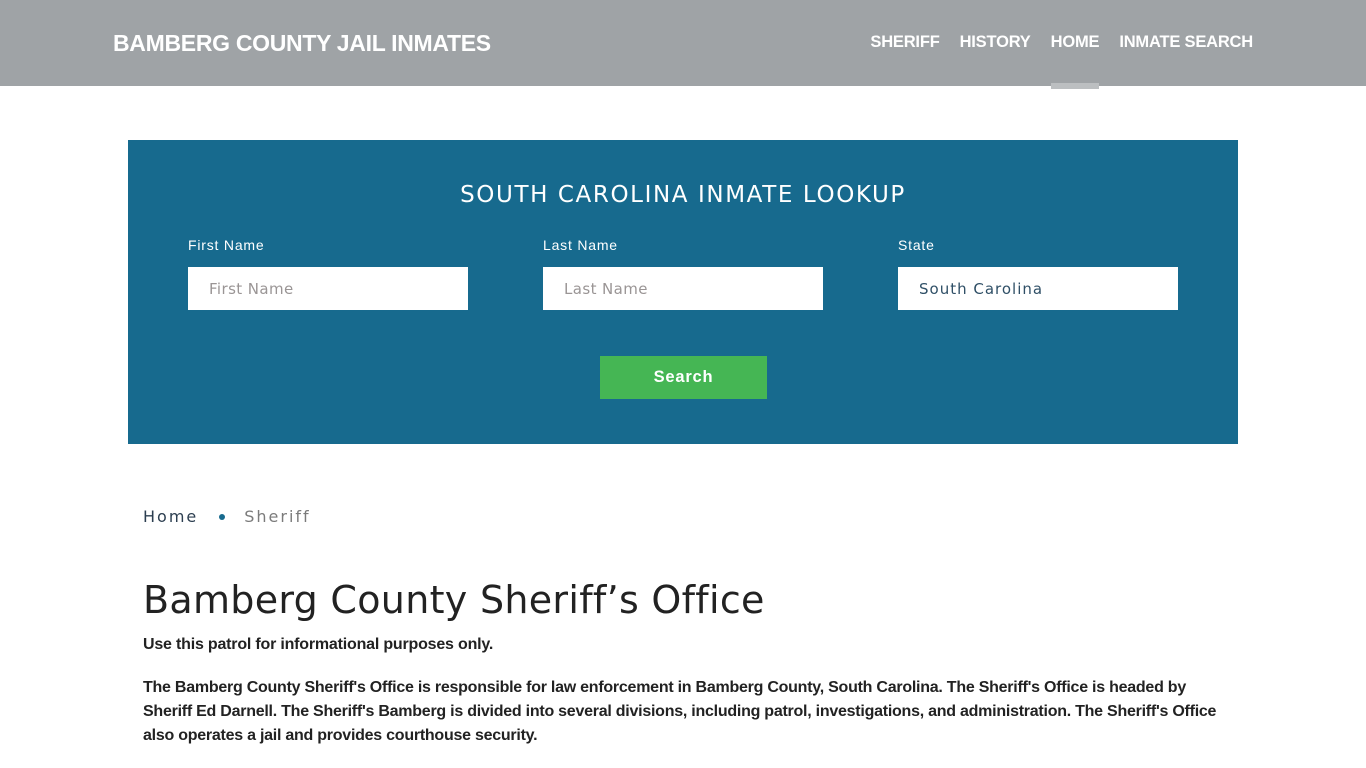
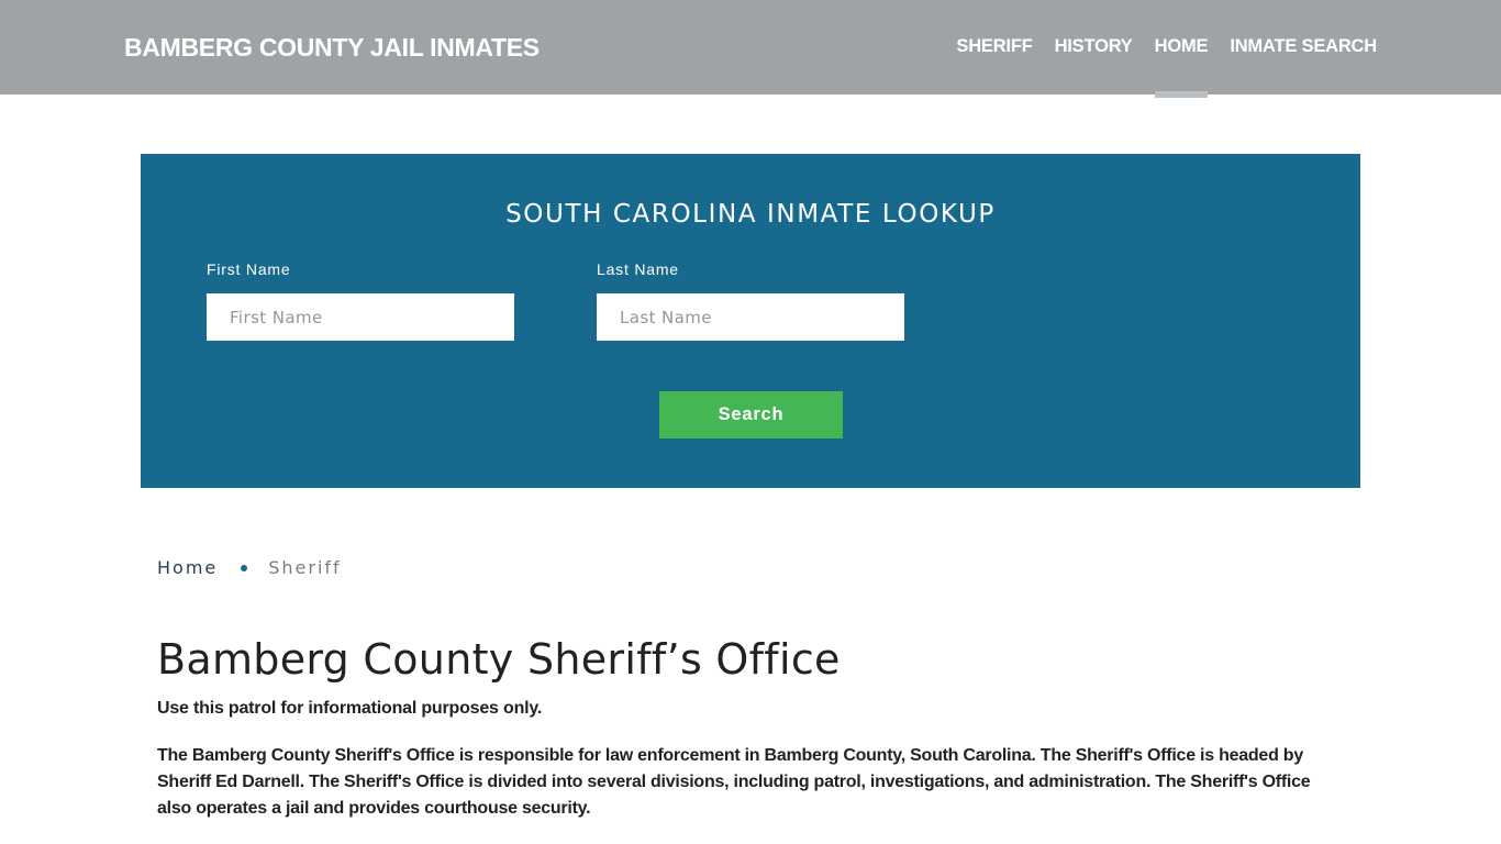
  BAMBERG COUNTY JAIL INMATES
  SHERIFF
  HISTORY
  HOME
  INMATE SEARCH
  SOUTH CAROLINA INMATE LOOKUP
  First Name
  First Name
  Last Name
  Last Name
- State
- South Carolina
  Search
  Home
  Sheriff
  Bamberg County Sheriff’s Office
  Use this patrol for informational purposes only.
- The Bamberg County Sheriff's Office is responsible for law enforcement in Bamberg County, South Carolina. The Sheriff's Office is headed by Sheriff Ed Darnell. The Sheriff's Bamberg is divided into several divisions, including patrol, investigations, and administration. The Sheriff's Office also operates a jail and provides courthouse security.
+ The Bamberg County Sheriff's Office is responsible for law enforcement in Bamberg County, South Carolina. The Sheriff's Office is headed by Sheriff Ed Darnell. The Sheriff's Office is divided into several divisions, including patrol, investigations, and administration. The Sheriff's Office also operates a jail and provides courthouse security.
